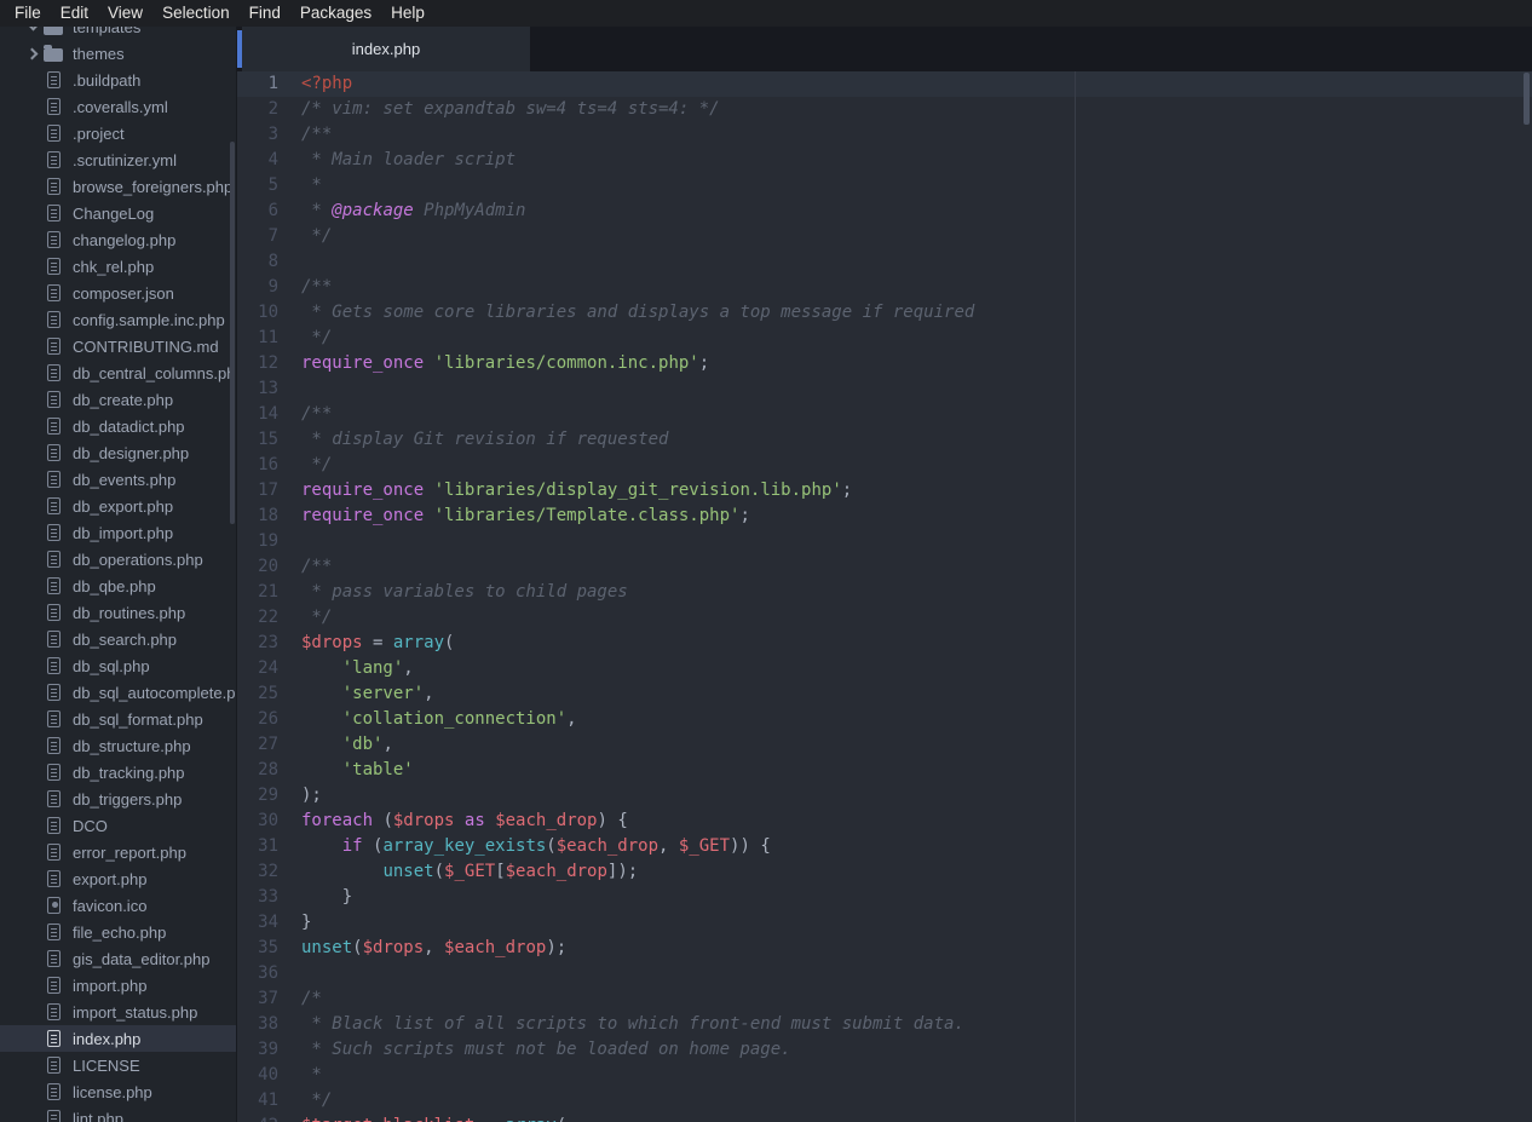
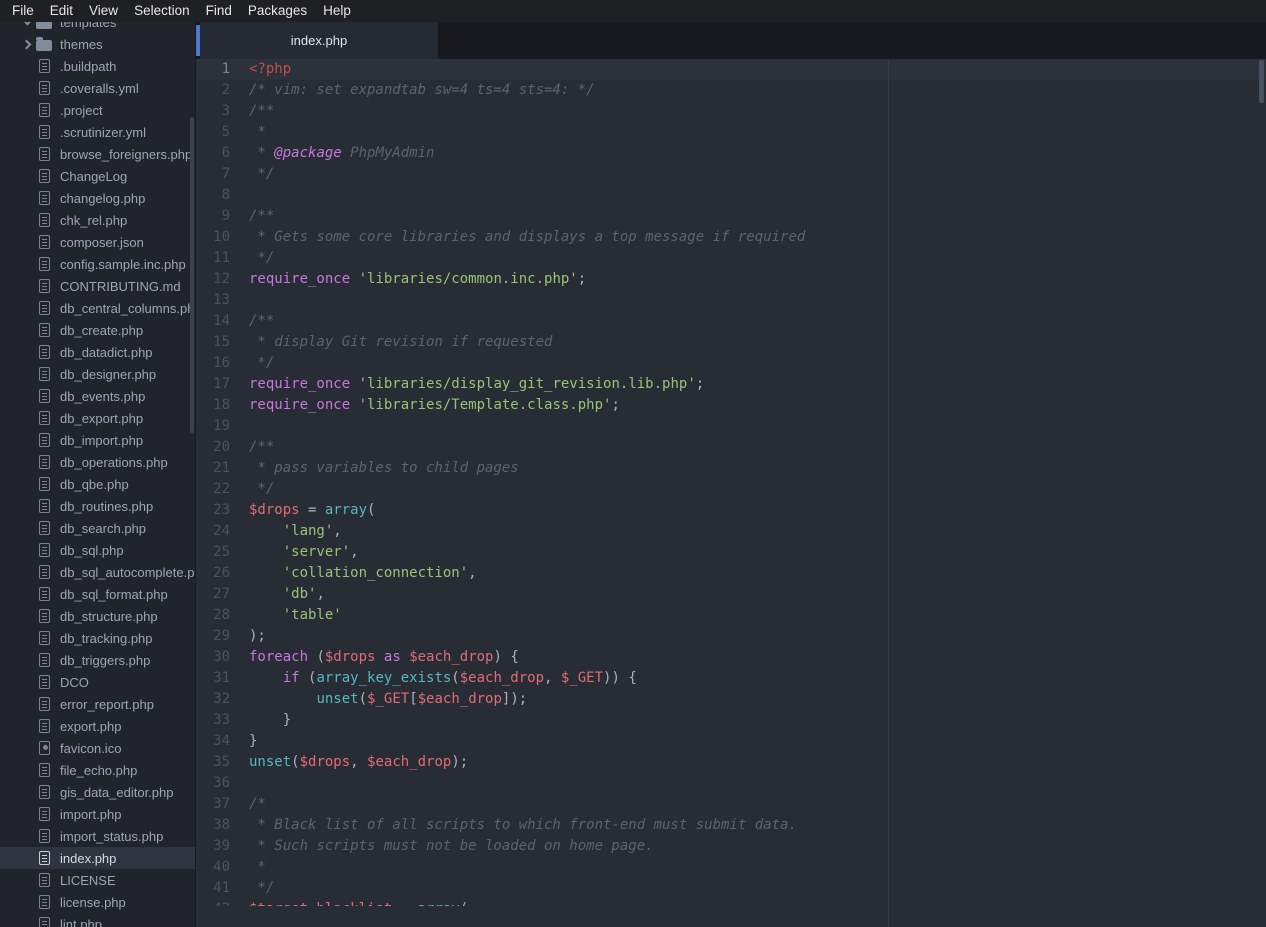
  File
  Edit
  View
  Selection
  Find
  Packages
  Help
  templates
  themes
  .buildpath
  .coveralls.yml
  .project
  .scrutinizer.yml
  browse_foreigners.php
  ChangeLog
  changelog.php
  chk_rel.php
  composer.json
  config.sample.inc.php
  CONTRIBUTING.md
  db_central_columns.p
  db_create.php
  db_datadict.php
  db_designer.php
  db_events.php
  db_export.php
  db_import.php
  db_operations.php
  db_qbe.php
  db_routines.php
  db_search.php
  db_sql.php
  db_sql_autocomplete.p
  db_sql_format.php
  db_structure.php
  db_tracking.php
  db_triggers.php
  DCO
  error_report.php
  export.php
  favicon.ico
  file_echo.php
  gis_data_editor.php
  import.php
  import_status.php
  index.php
  LICENSE
  license.php
  lint.php
  index.php
  1
  <?php
  2
  /* vim: set expandtab sw=4 ts=4 sts=4: */
  3
  /**
- 4
- * Main loader script
  5
  *
  6
  * @package PhpMyAdmin
  7
  */
  8
  9
  /**
  10
  * Gets some core libraries and displays a top message if required
  11
  */
  12
  require_once 'libraries/common.inc.php';
  13
  14
  /**
  15
  * display Git revision if requested
  16
  */
  17
  require_once 'libraries/display_git_revision.lib.php';
  18
  require_once 'libraries/Template.class.php';
  19
  20
  /**
  21
  * pass variables to child pages
  22
  */
  23
  $drops = array(
  24
  'lang',
  25
  'server',
  26
  'collation_connection',
  27
  'db',
  28
  'table'
  29
  );
  30
  foreach ($drops as $each_drop) {
  31
  if (array_key_exists($each_drop, $_GET)) {
  32
  unset($_GET[$each_drop]);
  33
  }
  34
  }
  35
  unset($drops, $each_drop);
  36
  37
  /*
  38
  * Black list of all scripts to which front-end must submit data.
  39
  * Such scripts must not be loaded on home page.
  40
  *
  41
  */
